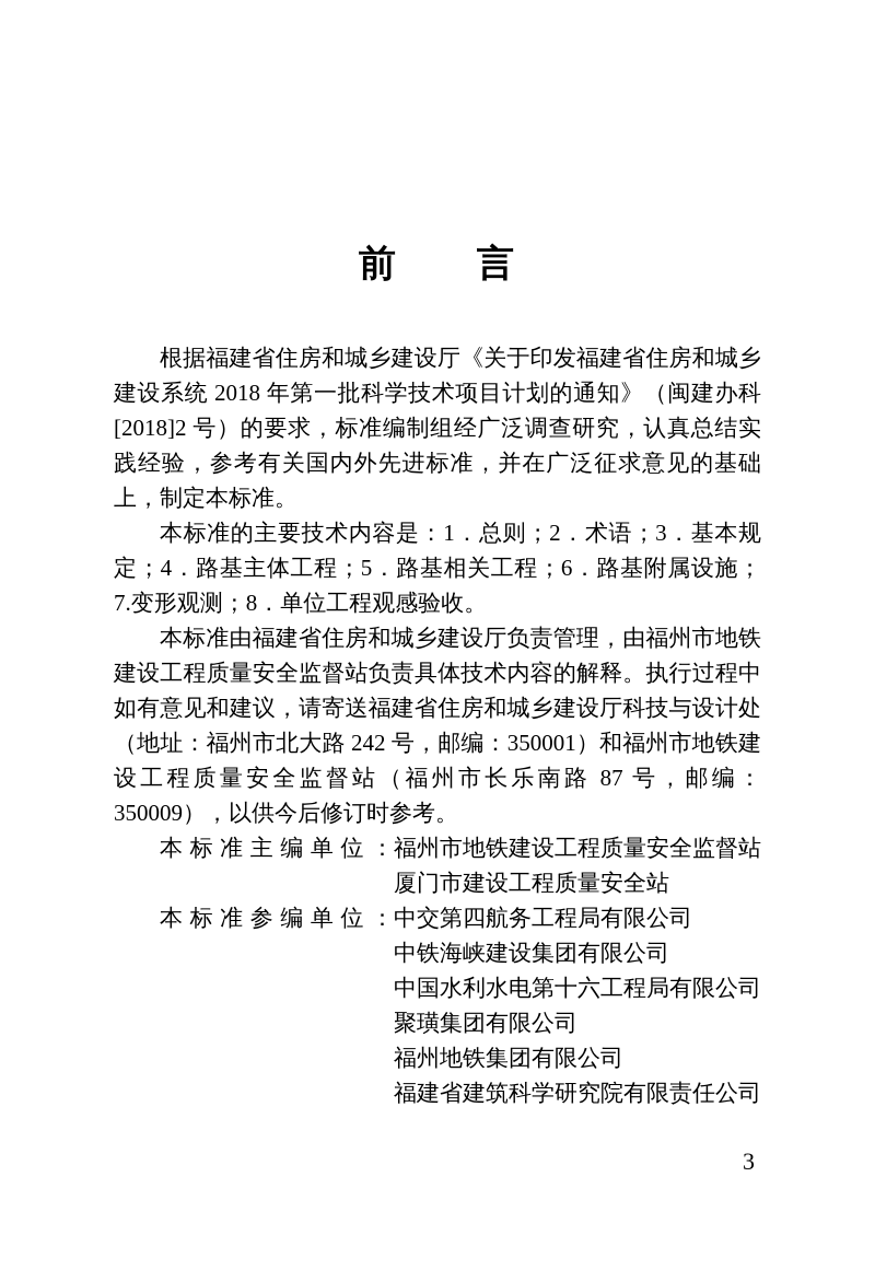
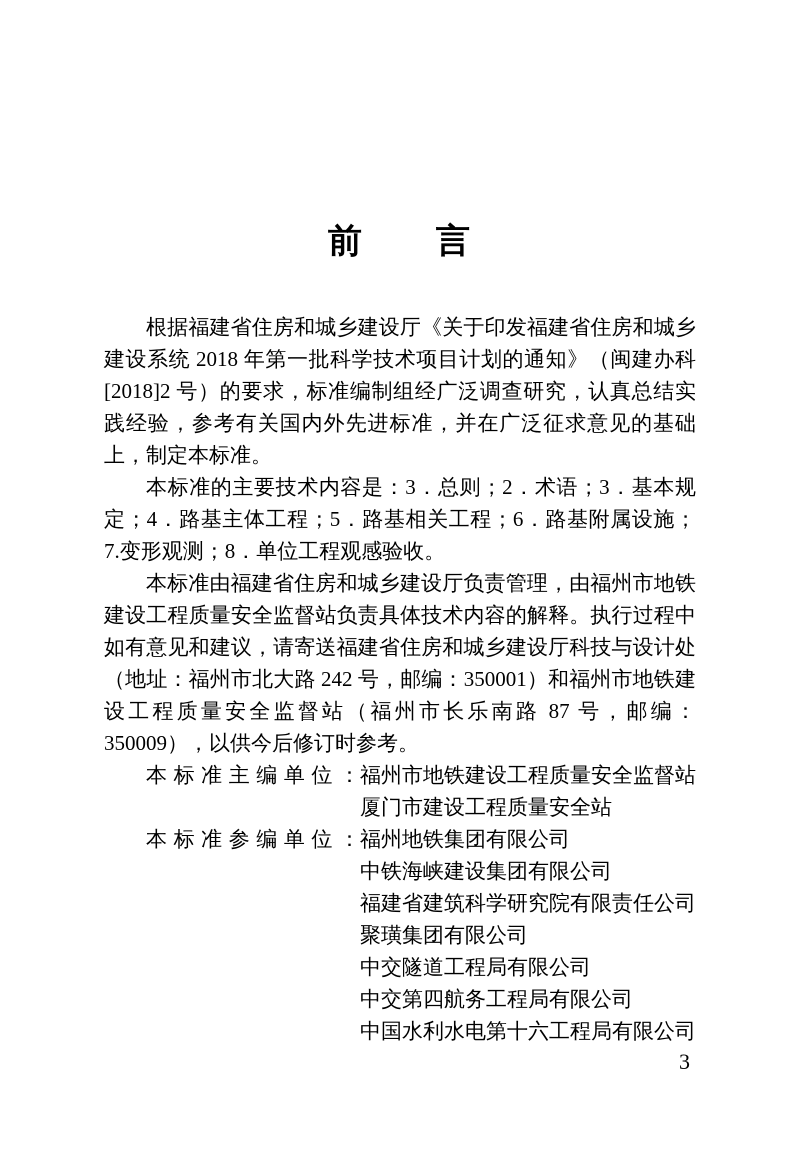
  前 言
  根据福建省住房和城乡建设厅《关于印发福建省住房和城乡建设系统 2018 年第一批科学技术项目计划的通知》（闽建办科[2018]2 号）的要求，标准编制组经广泛调查研究，认真总结实践经验，参考有关国内外先进标准，并在广泛征求意见的基础上，制定本标准。
- 本标准的主要技术内容是：1．总则；2．术语；3．基本规定；4．路基主体工程；5．路基相关工程；6．路基附属设施；7.变形观测；8．单位工程观感验收。
+ 本标准的主要技术内容是：3．总则；2．术语；3．基本规定；4．路基主体工程；5．路基相关工程；6．路基附属设施；7.变形观测；8．单位工程观感验收。
  本标准由福建省住房和城乡建设厅负责管理，由福州市地铁建设工程质量安全监督站负责具体技术内容的解释。执行过程中如有意见和建议，请寄送福建省住房和城乡建设厅科技与设计处（地址：福州市北大路 242 号，邮编：350001）和福州市地铁建设工程质量安全监督站（福州市长乐南路 87 号，邮编：350009），以供今后修订时参考。
  本标准主编单位：
  福州市地铁建设工程质量安全监督站
  厦门市建设工程质量安全站
  本标准参编单位：
- 中交第四航务工程局有限公司
+ 福州地铁集团有限公司
  中铁海峡建设集团有限公司
- 中国水利水电第十六工程局有限公司
+ 福建省建筑科学研究院有限责任公司
  聚璜集团有限公司
+ 中交隧道工程局有限公司
- 福州地铁集团有限公司
+ 中交第四航务工程局有限公司
- 福建省建筑科学研究院有限责任公司
+ 中国水利水电第十六工程局有限公司
  3
